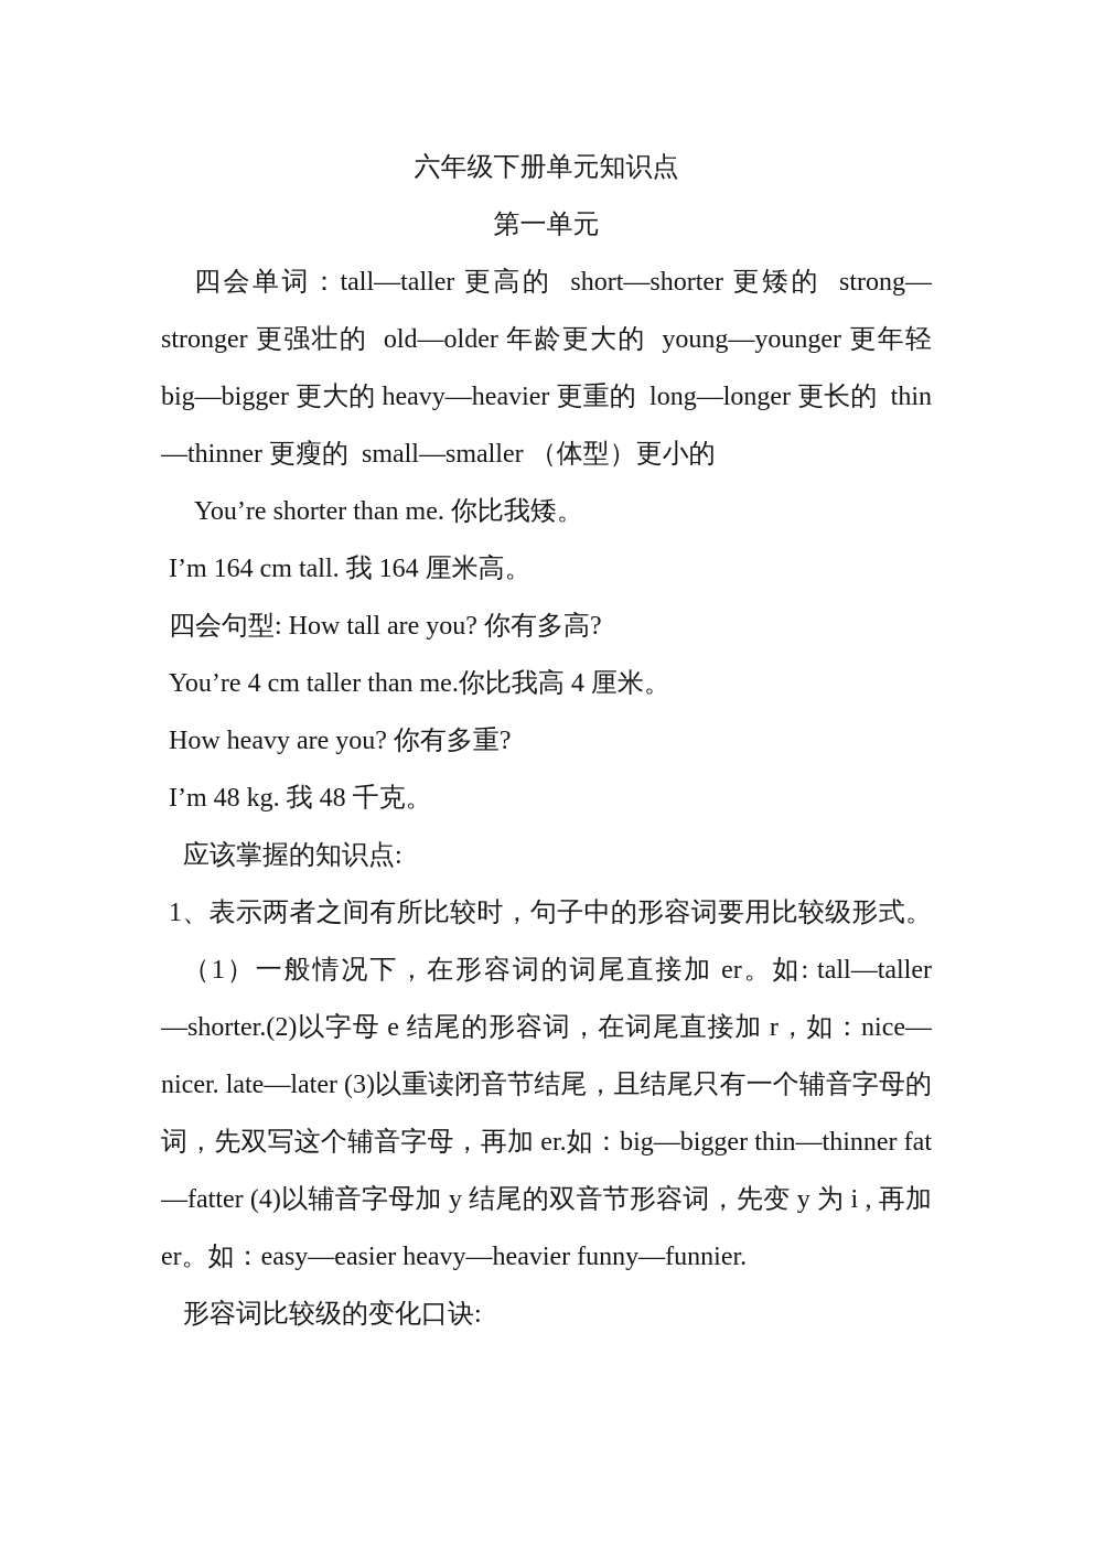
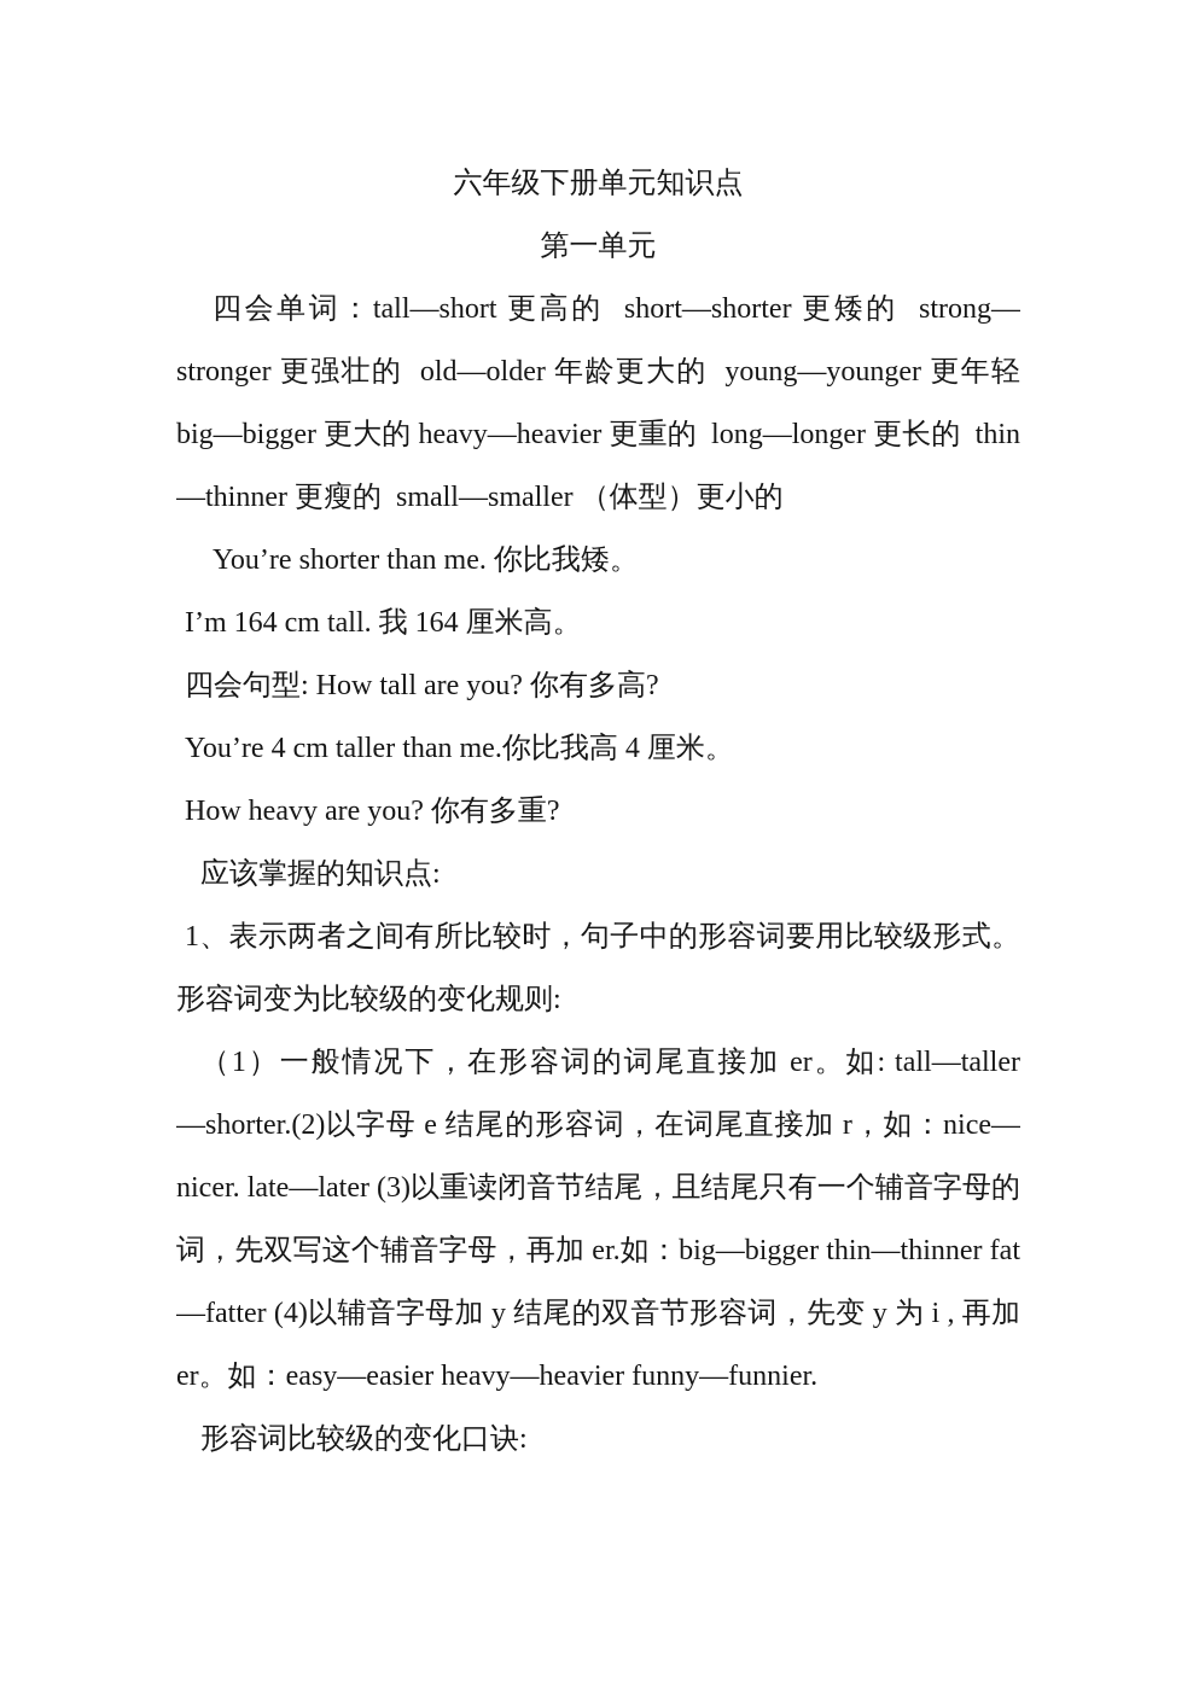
  六年级下册单元知识点
  第一单元
- 四会单词：tall—taller 更高的 short—shorter 更矮的 strong—
+ 四会单词：tall—short 更高的 short—shorter 更矮的 strong—
  stronger 更强壮的 old—older 年龄更大的 young—younger 更年轻
  big—bigger 更大的 heavy—heavier 更重的 long—longer 更长的 thin
  —thinner 更瘦的 small—smaller （体型）更小的
  You’re shorter than me. 你比我矮。
  I’m 164 cm tall. 我 164 厘米高。
  四会句型: How tall are you? 你有多高?
  You’re 4 cm taller than me.你比我高 4 厘米。
  How heavy are you? 你有多重?
- I’m 48 kg. 我 48 千克。
  应该掌握的知识点:
  1、表示两者之间有所比较时，句子中的形容词要用比较级形式。
+ 形容词变为比较级的变化规则:
  （1）一般情况下，在形容词的词尾直接加 er。如: tall—taller
  —shorter.(2)以字母 e 结尾的形容词，在词尾直接加 r，如：nice—
  nicer. late—later (3)以重读闭音节结尾，且结尾只有一个辅音字母的
  词，先双写这个辅音字母，再加 er.如：big—bigger thin—thinner fat
  —fatter (4)以辅音字母加 y 结尾的双音节形容词，先变 y 为 i , 再加
  er。如：easy—easier heavy—heavier funny—funnier.
  形容词比较级的变化口诀:
